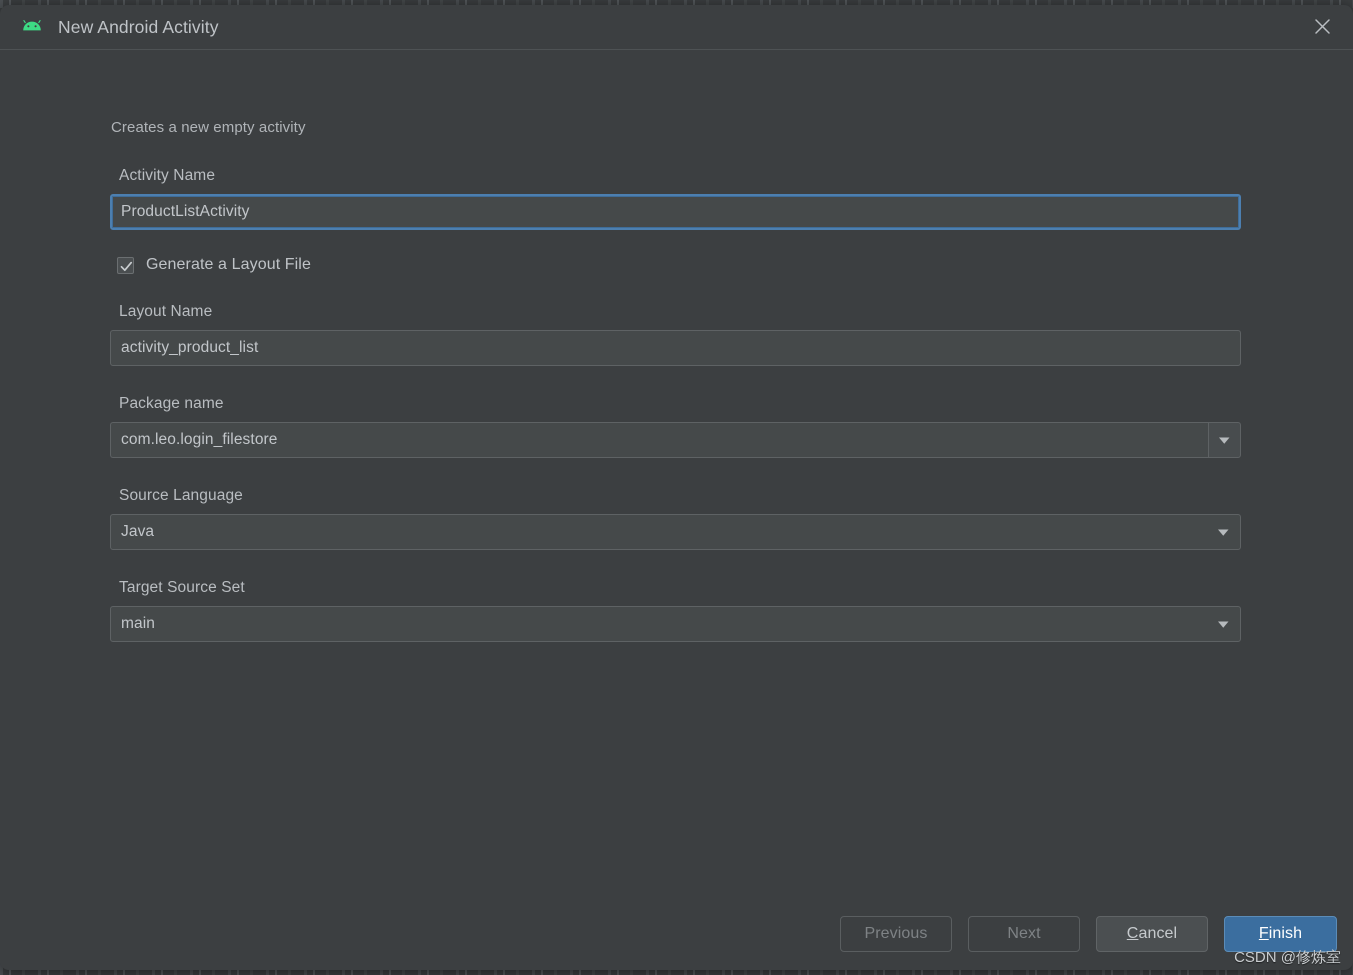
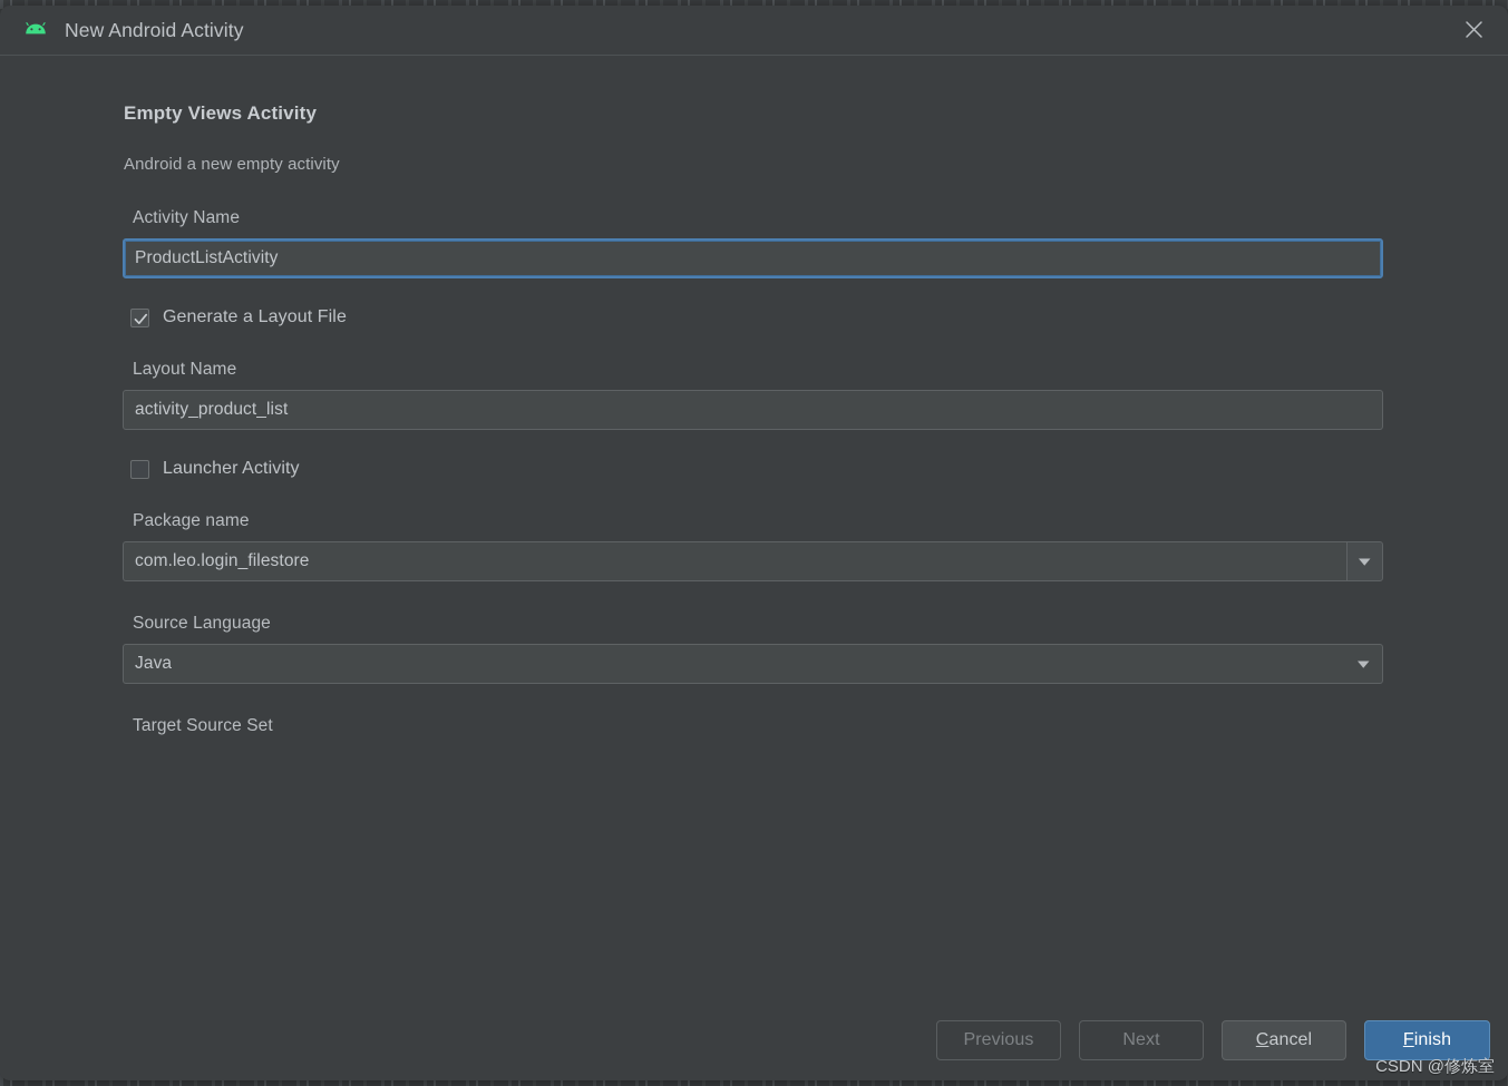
  New Android Activity
+ Empty Views Activity
- Creates a new empty activity
+ Android a new empty activity
  Activity Name
  ProductListActivity
  Generate a Layout File
  Layout Name
  activity_product_list
+ Launcher Activity
  Package name
  com.leo.login_filestore
  Source Language
  Java
  Target Source Set
- main
  Previous
  Next
  C
  ancel
  F
  inish
  CSDN @修炼室
